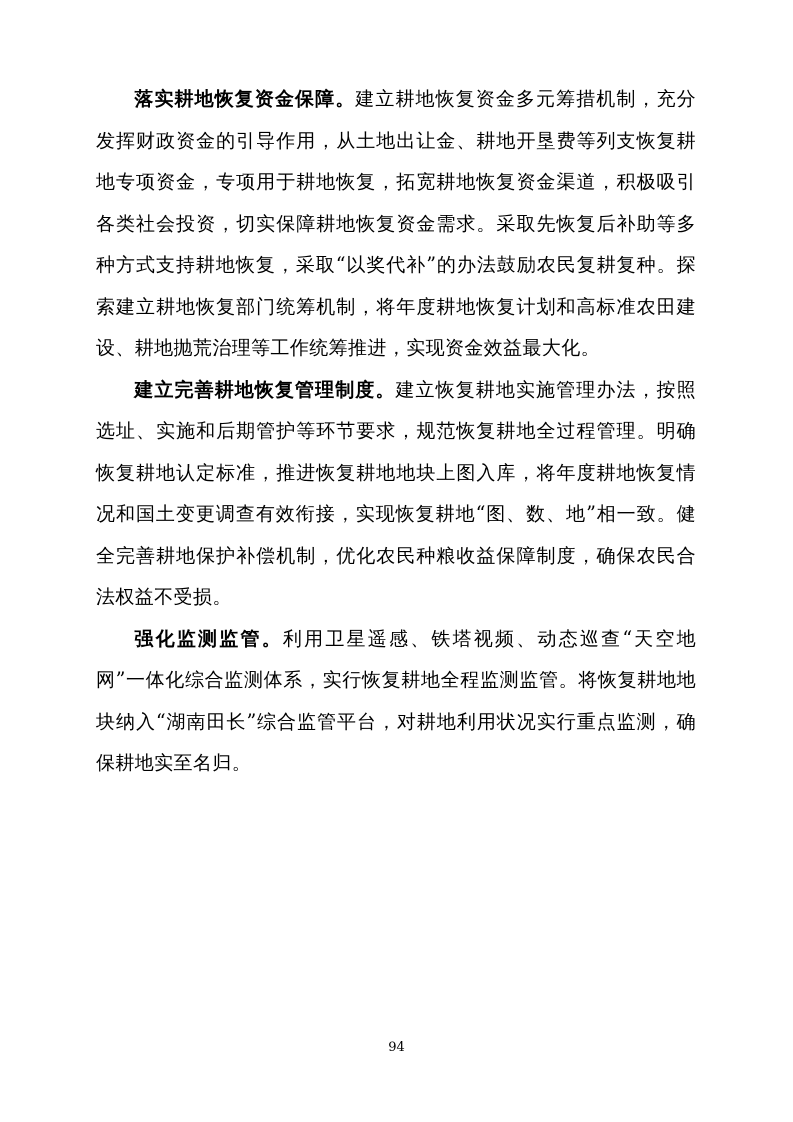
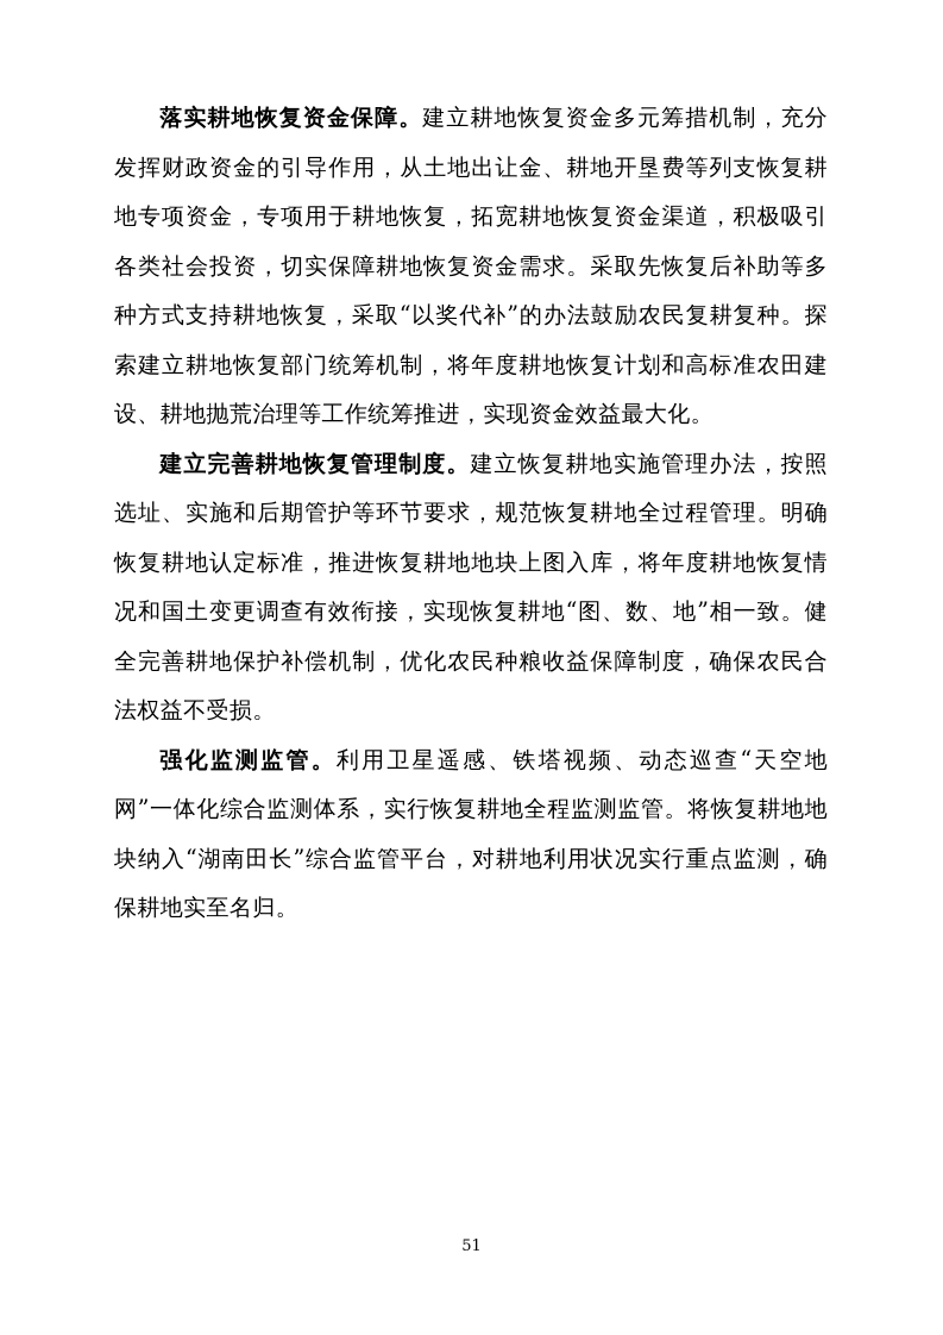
  落实耕地恢复资金保障。建立耕地恢复资金多元筹措机制，充分发挥财政资金的引导作用，从土地出让金、耕地开垦费等列支恢复耕地专项资金，专项用于耕地恢复，拓宽耕地恢复资金渠道，积极吸引各类社会投资，切实保障耕地恢复资金需求。采取先恢复后补助等多种方式支持耕地恢复，采取“以奖代补”的办法鼓励农民复耕复种。探索建立耕地恢复部门统筹机制，将年度耕地恢复计划和高标准农田建设、耕地抛荒治理等工作统筹推进，实现资金效益最大化。
  建立完善耕地恢复管理制度。建立恢复耕地实施管理办法，按照选址、实施和后期管护等环节要求，规范恢复耕地全过程管理。明确恢复耕地认定标准，推进恢复耕地地块上图入库，将年度耕地恢复情况和国土变更调查有效衔接，实现恢复耕地“图、数、地”相一致。健全完善耕地保护补偿机制，优化农民种粮收益保障制度，确保农民合法权益不受损。
  强化监测监管。利用卫星遥感、铁塔视频、动态巡查“天空地网”一体化综合监测体系，实行恢复耕地全程监测监管。将恢复耕地地块纳入“湖南田长”综合监管平台，对耕地利用状况实行重点监测，确保耕地实至名归。
- 94
+ 51
